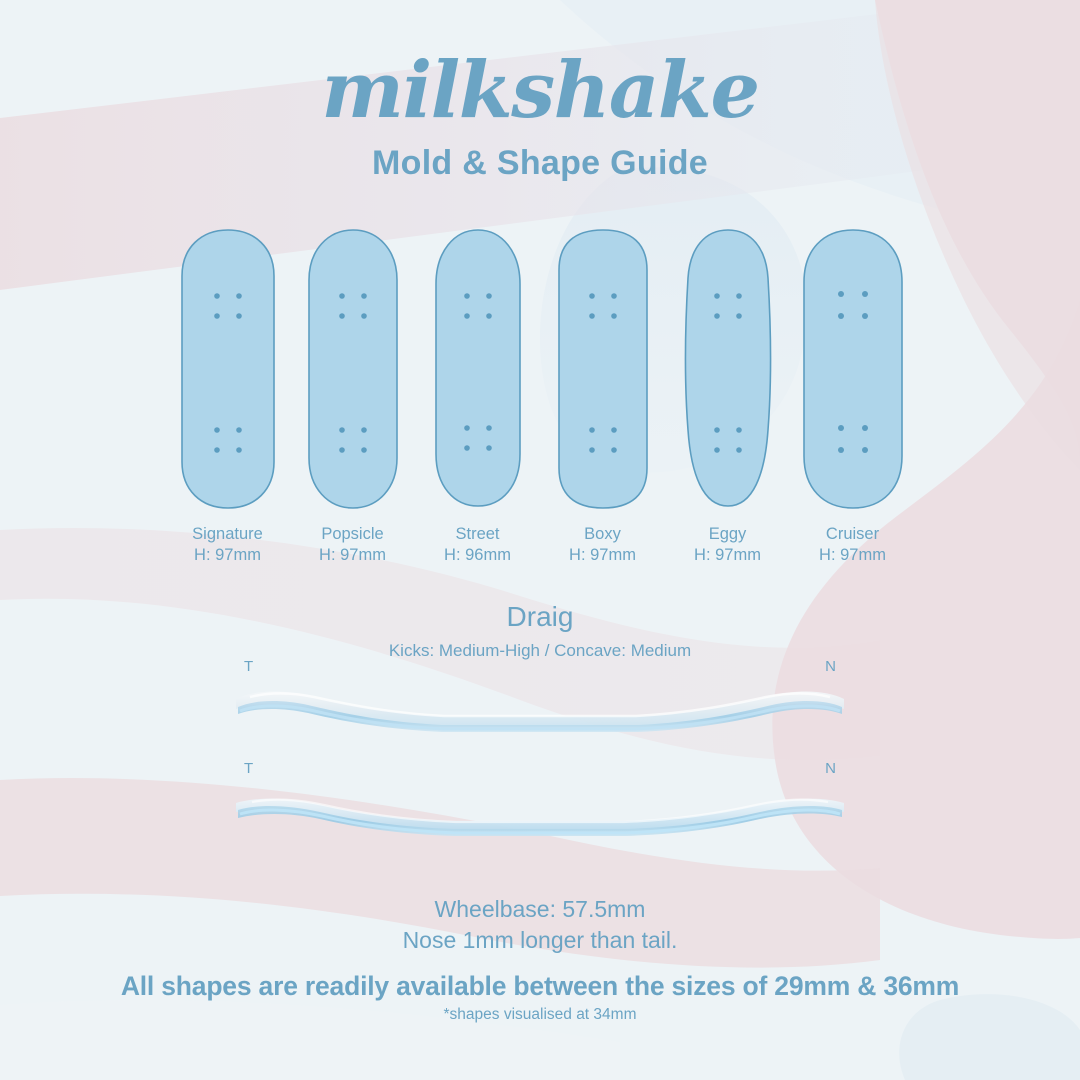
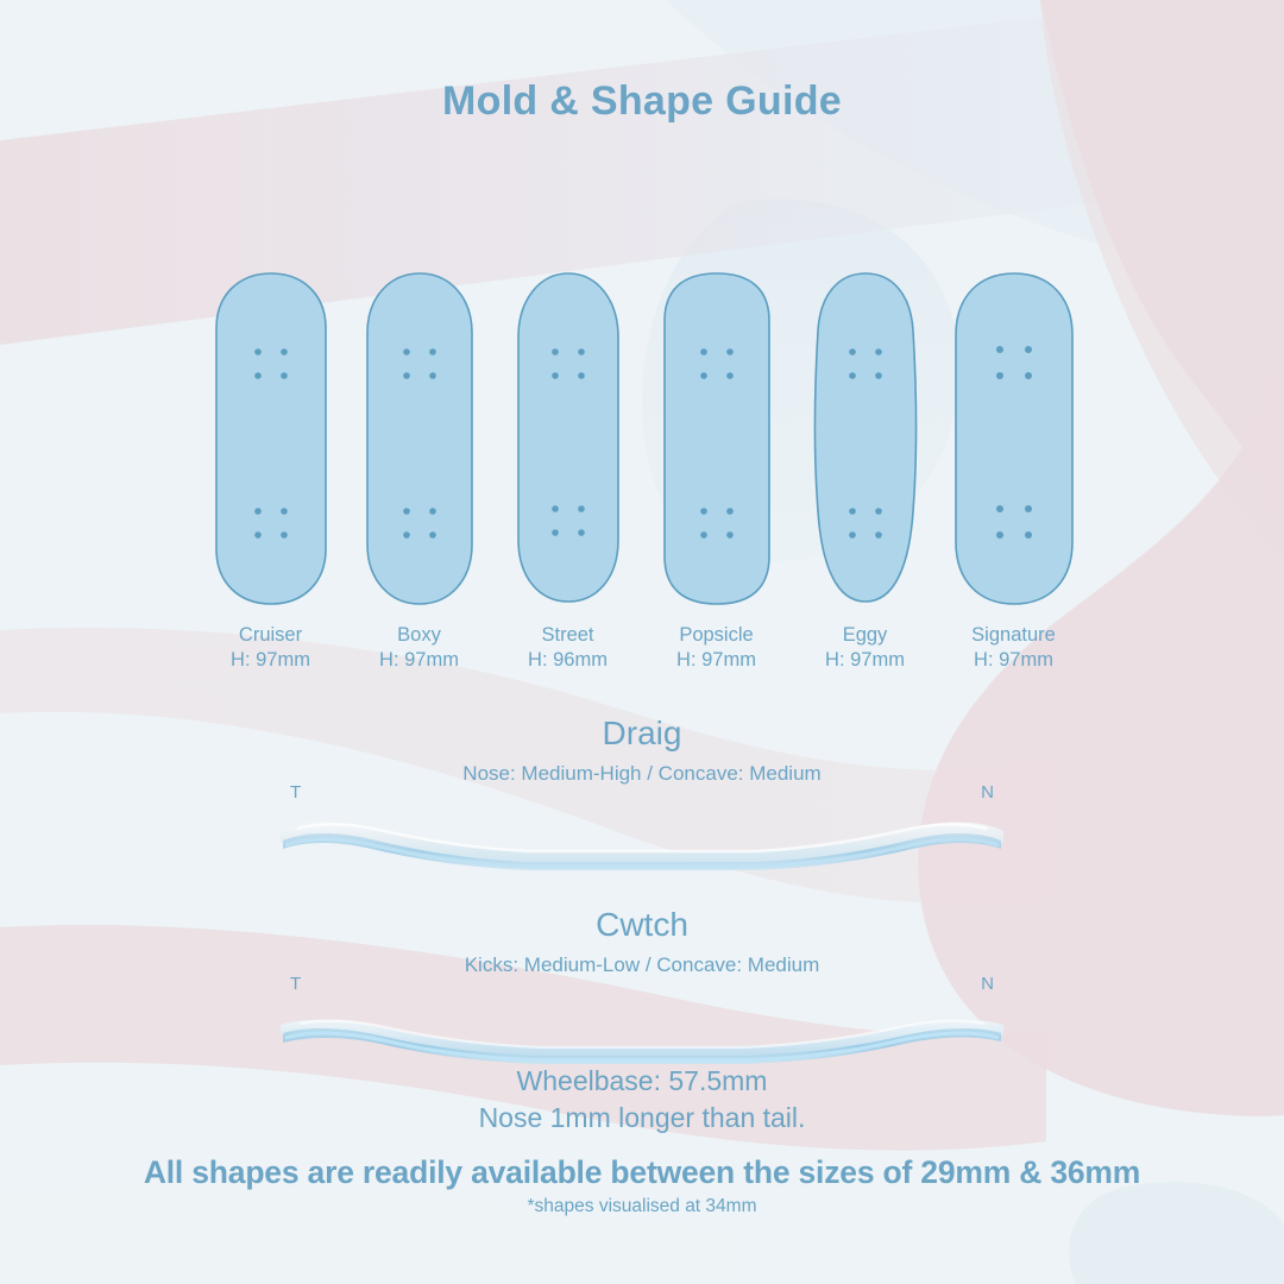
- milkshake
  Mold & Shape Guide
- Signature
+ Cruiser
  H: 97mm
- Popsicle
+ Boxy
  H: 97mm
  Street
  H: 96mm
- Boxy
+ Popsicle
  H: 97mm
  Eggy
  H: 97mm
- Cruiser
+ Signature
  H: 97mm
  Draig
- Kicks: Medium-High / Concave: Medium
+ Nose: Medium-High / Concave: Medium
  T
  N
+ Cwtch
+ Kicks: Medium-Low / Concave: Medium
  T
  N
  Wheelbase: 57.5mm
  Nose 1mm longer than tail.
  All shapes are readily available between the sizes of 29mm & 36mm
  *shapes visualised at 34mm
